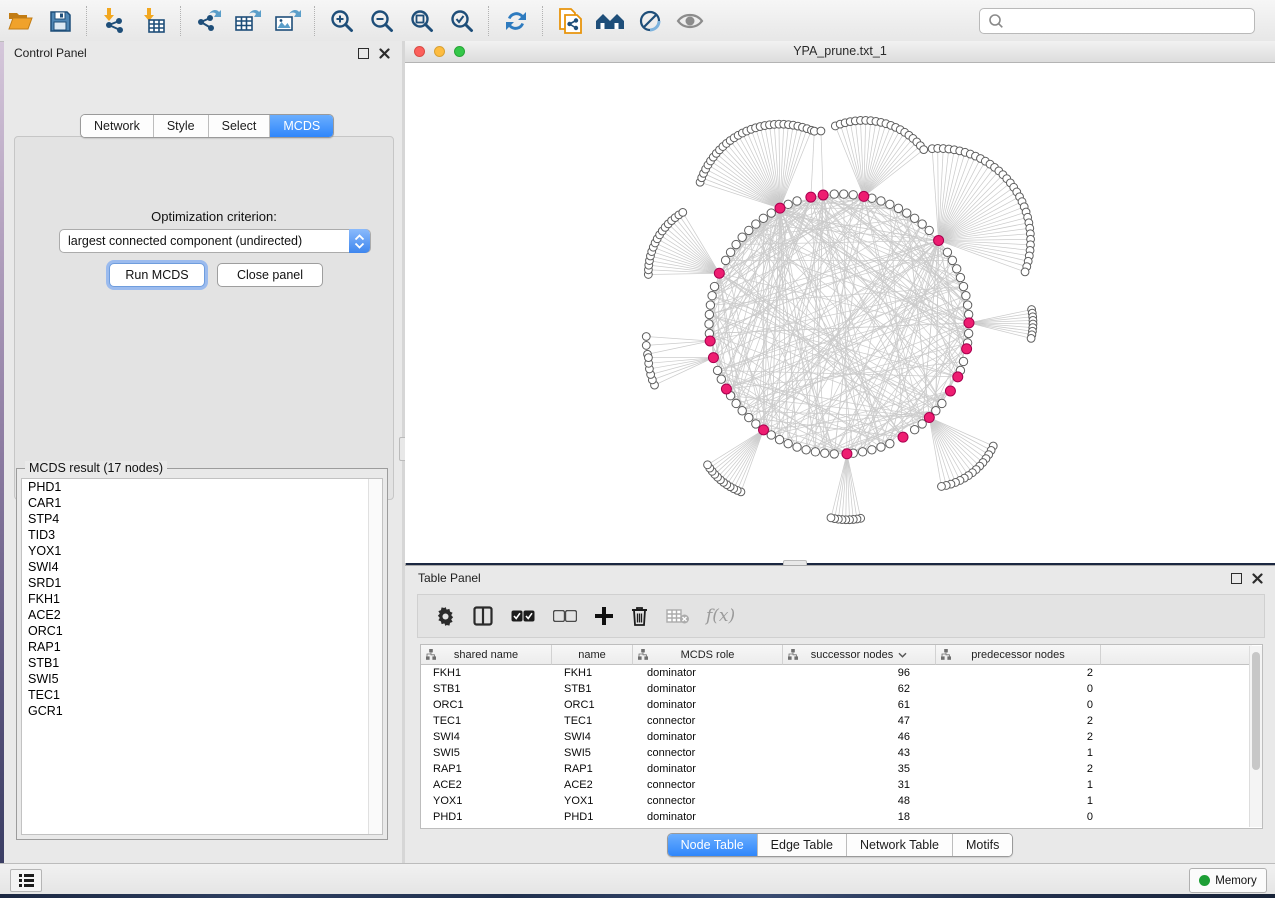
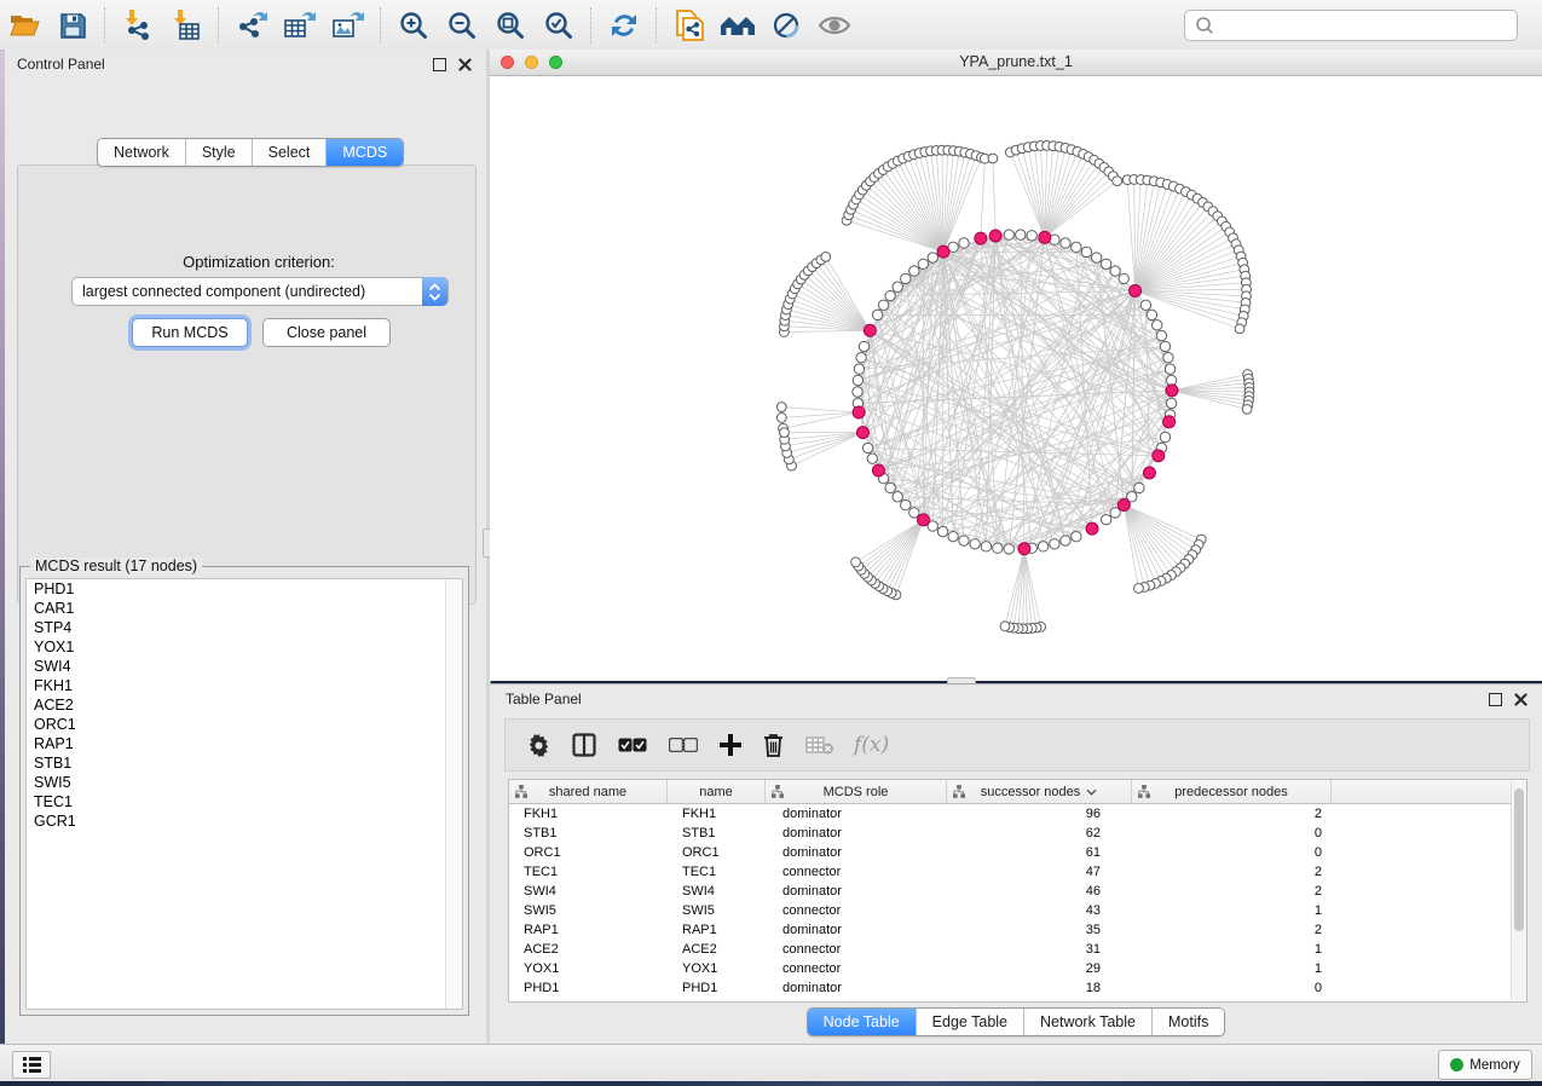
  Control Panel
  Optimization criterion:
  largest connected component (undirected)
  Run MCDS
  Close panel
  Network
  Style
  Select
  MCDS
  MCDS result (17 nodes)
  PHD1
  CAR1
  STP4
- TID3
  YOX1
  SWI4
- SRD1
  FKH1
  ACE2
  ORC1
  RAP1
  STB1
  SWI5
  TEC1
  GCR1
  YPA_prune.txt_1
  Table Panel
  f(x)
  shared name
  name
  MCDS role
  successor nodes
  predecessor nodes
  FKH1
  FKH1
  dominator
  96
  2
  STB1
  STB1
  dominator
  62
  0
  ORC1
  ORC1
  dominator
  61
  0
  TEC1
  TEC1
  connector
  47
  2
  SWI4
  SWI4
  dominator
  46
  2
  SWI5
  SWI5
  connector
  43
  1
  RAP1
  RAP1
  dominator
  35
  2
  ACE2
  ACE2
  connector
  31
  1
  YOX1
  YOX1
  connector
- 48
+ 29
  1
  PHD1
  PHD1
  dominator
  18
  0
  Node Table
  Edge Table
  Network Table
  Motifs
  Memory
